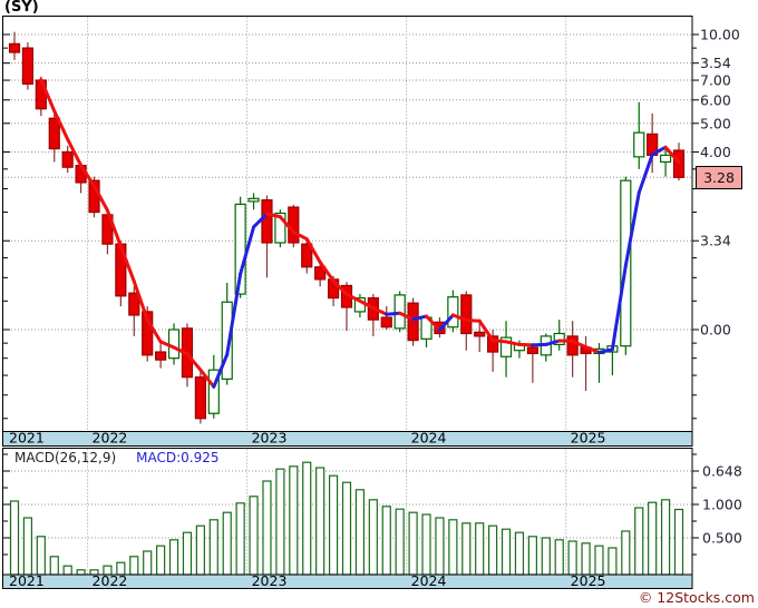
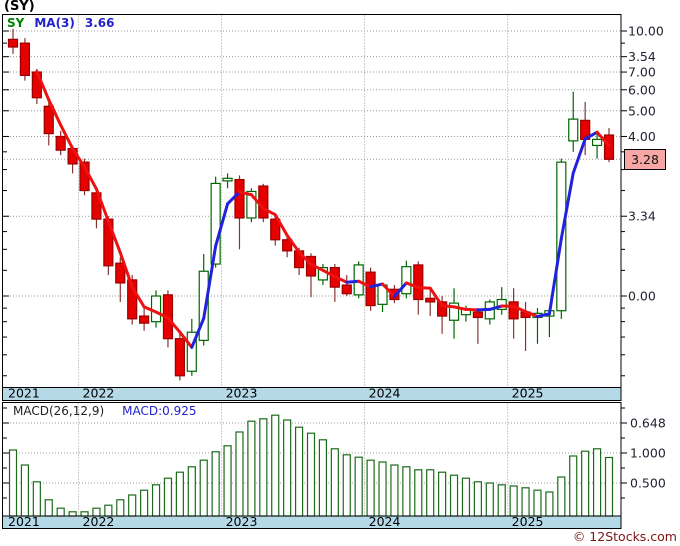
  2021
  2021
  2022
  2022
  2023
  2023
  2024
  2024
  2025
  2025
  10.00
  3.54
  7.00
  6.00
  5.00
  4.00
  3.34
  0.00
  0.648
  1.000
  0.500
  (SY)
+ SY MA(3) 3.66
  3.28
  MACD(26,12,9) MACD:0.925
  © 12Stocks.com
